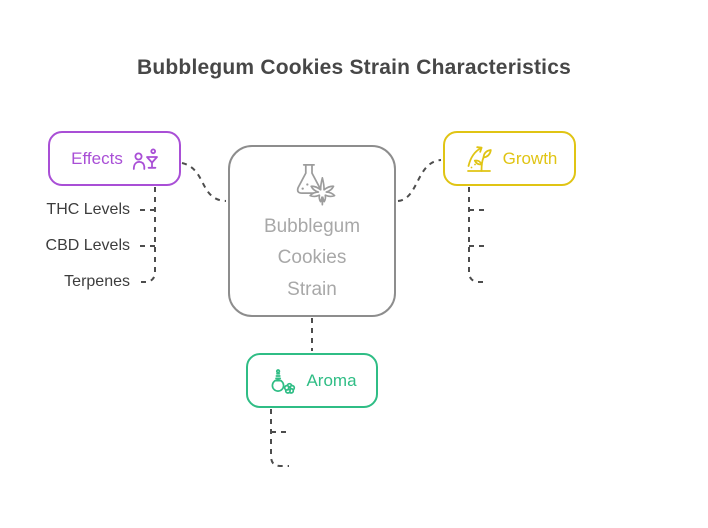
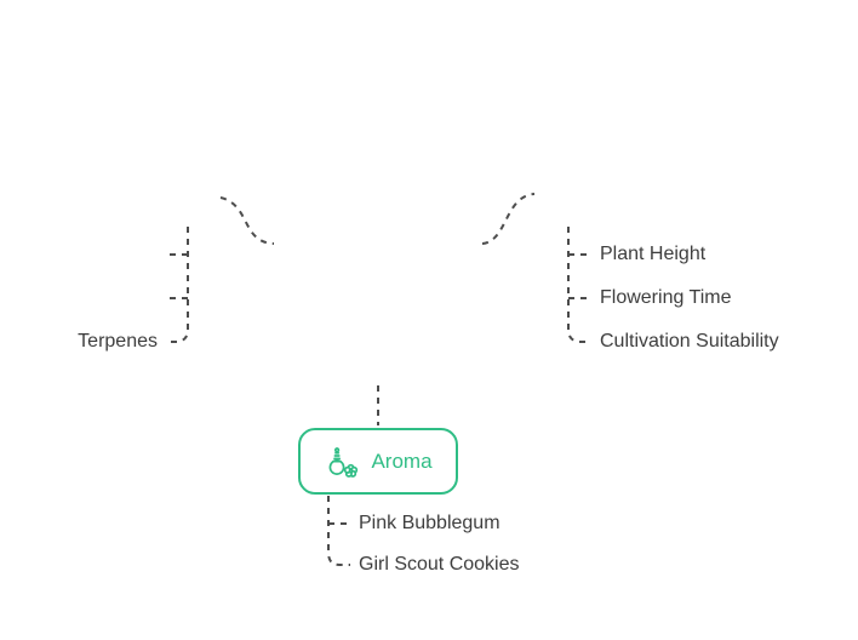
- Bubblegum Cookies Strain Characteristics
- Effects
- Bubblegum
- Cookies
- Strain
- Growth
  Aroma
- THC Levels
- CBD Levels
  Terpenes
+ Plant Height
+ Flowering Time
+ Cultivation Suitability
+ Pink Bubblegum
+ Girl Scout Cookies
